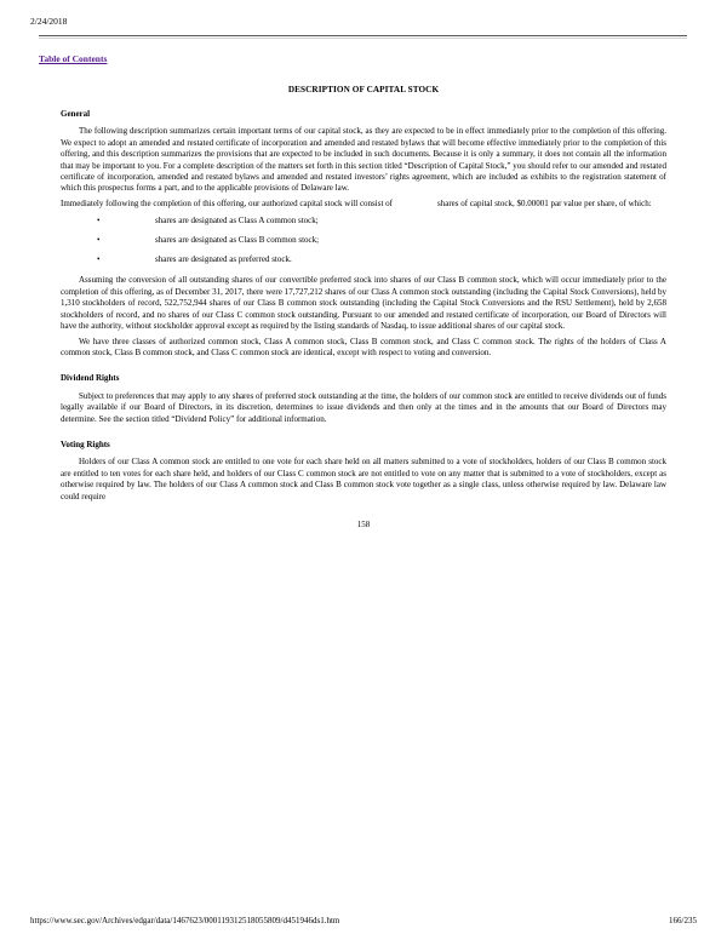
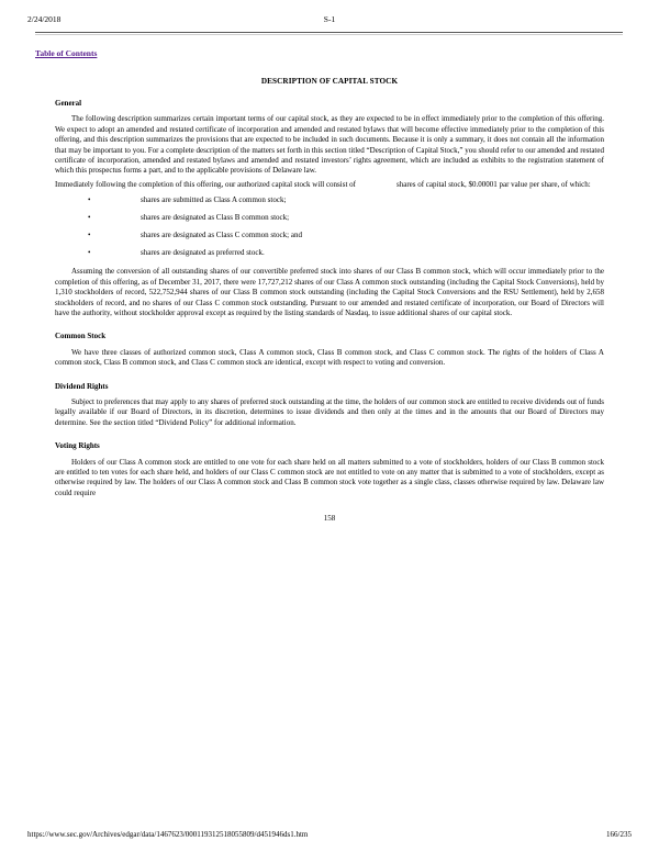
  2/24/2018
+ S-1
  Table of Contents
  DESCRIPTION OF CAPITAL STOCK
  General
  The following description summarizes certain important terms of our capital stock, as they are expected to be in effect immediately prior to the completion of this offering. We expect to adopt an amended and restated certificate of incorporation and amended and restated bylaws that will become effective immediately prior to the completion of this that may be important to you. For a complete description of the matters set forth in this section titled “Description of Capital Stock,” you should refer to our amended and restated certificate of incorporation, amended and restated bylaws and amended and restated investors’ rights agreement, which are included as exhibits to the registration statement of which this prospectus forms a part, and to the applicable provisions of Delaware law.
  Immediately following the completion of this offering, our authorized capital stock will consist of shares of capital stock, $0.00001 par value per share, of which:
- • shares are designated as Class A common stock;
+ • shares are submitted as Class A common stock;
  • shares are designated as Class B common stock;
+ • shares are designated as Class C common stock; and
  • shares are designated as preferred stock.
  Assuming the conversion of all outstanding shares of our convertible preferred stock into shares of our Class B common stock, which will occur immediately prior to the completion of this offering, as of December 31, 2017, there were 17,727,212 shares of our Class A common stock outstanding (including the Capital Stock Conversions), held by 1,310 stockholders of record, 522,752,944 shares of our Class B common stock outstanding (including the Capital Stock Conversions and the RSU Settlement), held by 2,658 stockholders of record, and no shares of our Class C common stock outstanding. Pursuant to our amended and restated certificate of incorporation, our Board of Directors will have the authority, without stockholder approval except as required by the listing standards of Nasdaq, to issue additional shares of our capital stock.
+ Common Stock
  We have three classes of authorized common stock, Class A common stock, Class B common stock, and Class C common stock. The rights of the holders of Class A common stock, Class B common stock, and Class C common stock are identical, except with respect to voting and conversion.
  Dividend Rights
  Subject to preferences that may apply to any shares of preferred stock outstanding at the time, the holders of our common stock are entitled to receive dividends out of funds legally available if our Board of Directors, in its discretion, determines to issue dividends and then only at the times and in the amounts that our Board of Directors may determine. See the section titled “Dividend Policy” for additional information.
  Voting Rights
- Holders of our Class A common stock are entitled to one vote for each share held on all matters submitted to a vote of stockholders, holders of our Class B common stock are entitled to ten votes for each share held, and holders of our Class C common stock are not entitled to vote on any matter that is submitted to a vote of stockholders, except as otherwise required by law. The holders of our Class A common stock and Class B common stock vote together as a single class, unless otherwise required by law. Delaware law could require
+ Holders of our Class A common stock are entitled to one vote for each share held on all matters submitted to a vote of stockholders, holders of our Class B common stock are entitled to ten votes for each share held, and holders of our Class C common stock are not entitled to vote on any matter that is submitted to a vote of stockholders, except as otherwise required by law. The holders of our Class A common stock and Class B common stock vote together as a single class, classes otherwise required by law. Delaware law could require
  158
  https://www.sec.gov/Archives/edgar/data/1467623/000119312518055809/d451946ds1.htm
  166/235
